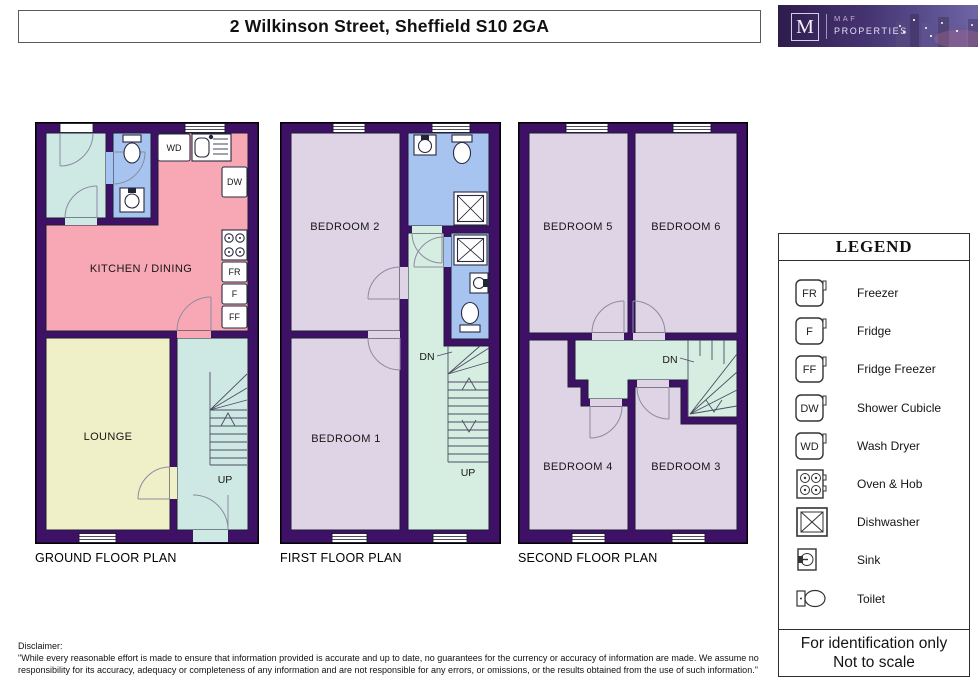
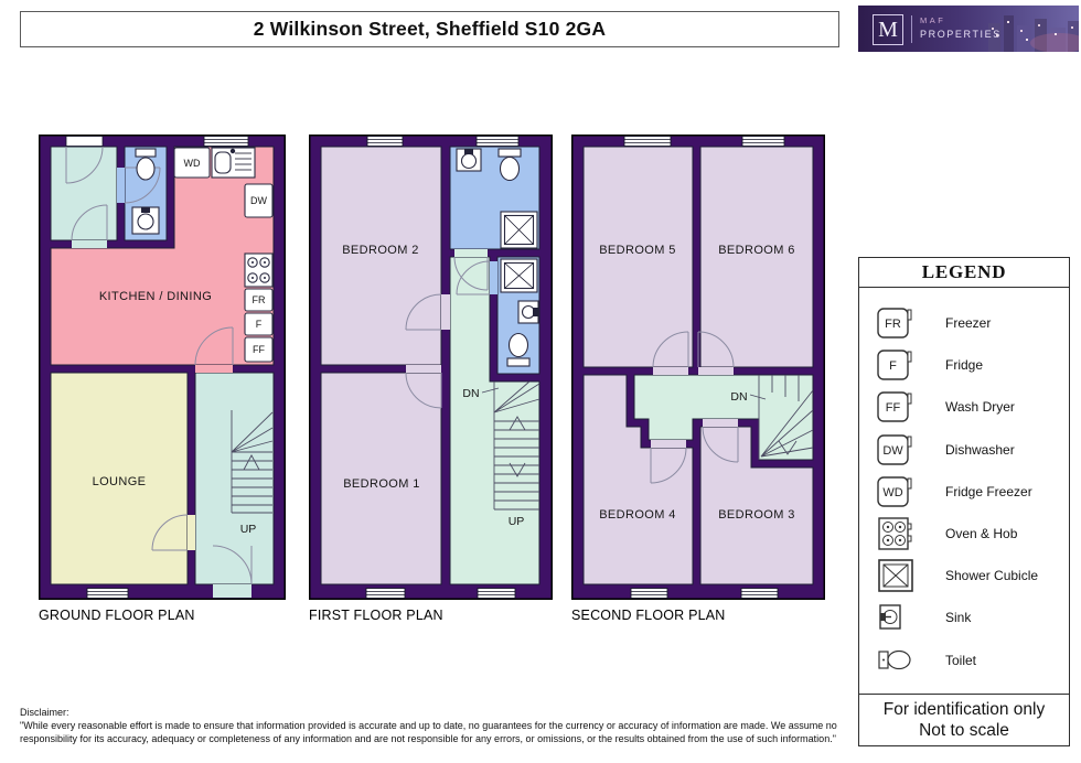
  2 Wilkinson Street, Sheffield S10 2GA
  M
  MAF
  PROPERTIES
  WD
  DW
  FR
  F
  FF
  KITCHEN / DINING
  LOUNGE
  UP
  GROUND FLOOR PLAN
  BEDROOM 2
  BEDROOM 1
  DN
  UP
  FIRST FLOOR PLAN
  BEDROOM 5
  BEDROOM 6
  BEDROOM 4
  BEDROOM 3
  DN
  SECOND FLOOR PLAN
  LEGEND
  FR
  Freezer
  F
  Fridge
  FF
- Fridge Freezer
+ Wash Dryer
  DW
- Shower Cubicle
+ Dishwasher
  WD
- Wash Dryer
+ Fridge Freezer
  Oven & Hob
- Dishwasher
+ Shower Cubicle
  Sink
  Toilet
  For identification only
  Not to scale
  Disclaimer:
  "While every reasonable effort is made to ensure that information provided is accurate and up to date, no guarantees for the currency or accuracy of information are made. We assume no responsibility for its accuracy, adequacy or completeness of any information and are not responsible for any errors, or omissions, or the results obtained from the use of such information."
